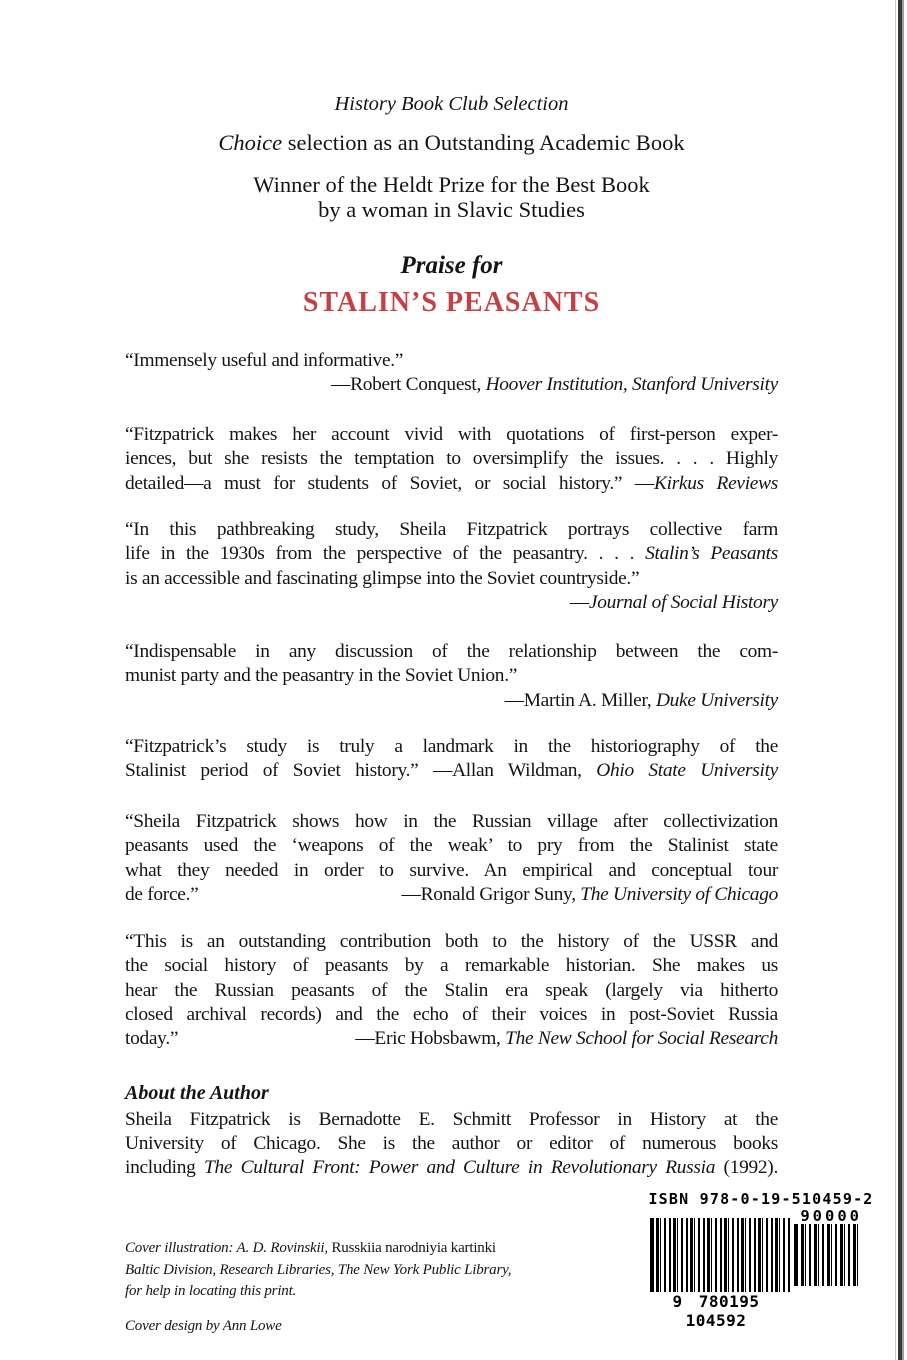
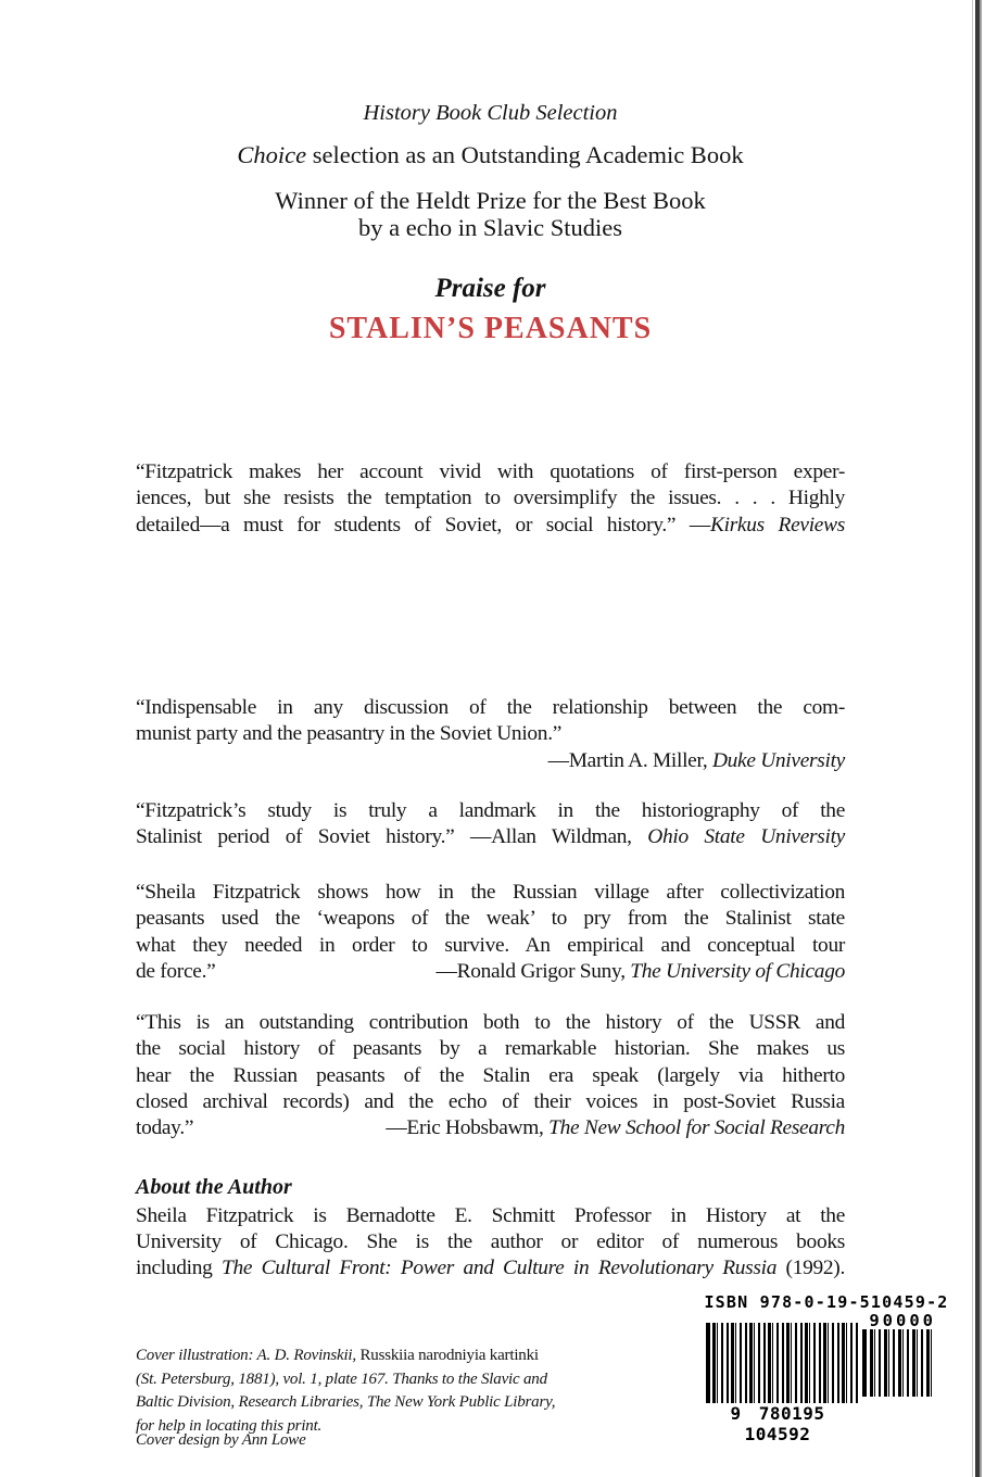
  History Book Club Selection
  Choice selection as an Outstanding Academic Book
  Winner of the Heldt Prize for the Best Book
- by a woman in Slavic Studies
+ by a echo in Slavic Studies
  Praise for
  STALIN’S PEASANTS
- “Immensely useful and informative.”
- —Robert Conquest, Hoover Institution, Stanford University
  “Fitzpatrick makes her account vivid with quotations of first-person exper-
  iences, but she resists the temptation to oversimplify the issues. . . . Highly
  detailed—a must for students of Soviet, or social history.” —Kirkus Reviews
- “In this pathbreaking study, Sheila Fitzpatrick portrays collective farm
- life in the 1930s from the perspective of the peasantry. . . . Stalin’s Peasants
- is an accessible and fascinating glimpse into the Soviet countryside.”
- —Journal of Social History
  “Indispensable in any discussion of the relationship between the com-
  munist party and the peasantry in the Soviet Union.”
  —Martin A. Miller, Duke University
  “Fitzpatrick’s study is truly a landmark in the historiography of the
  Stalinist period of Soviet history.” —Allan Wildman, Ohio State University
  “Sheila Fitzpatrick shows how in the Russian village after collectivization
  peasants used the ‘weapons of the weak’ to pry from the Stalinist state
  what they needed in order to survive. An empirical and conceptual tour
  de force.”
  —Ronald Grigor Suny, The University of Chicago
  “This is an outstanding contribution both to the history of the USSR and
  the social history of peasants by a remarkable historian. She makes us
  hear the Russian peasants of the Stalin era speak (largely via hitherto
  closed archival records) and the echo of their voices in post-Soviet Russia
  today.”
  —Eric Hobsbawm, The New School for Social Research
  About the Author
  Sheila Fitzpatrick is Bernadotte E. Schmitt Professor in History at the
  University of Chicago. She is the author or editor of numerous books
  including The Cultural Front: Power and Culture in Revolutionary Russia (1992).
  Cover illustration: A. D. Rovinskii, Russkiia narodniyia kartinki
+ (St. Petersburg, 1881), vol. 1, plate 167. Thanks to the Slavic and
  Baltic Division, Research Libraries, The New York Public Library,
  for help in locating this print.
  Cover design by Ann Lowe
  ISBN 978-0-19-510459-2
  90000
  9 780195 104592
